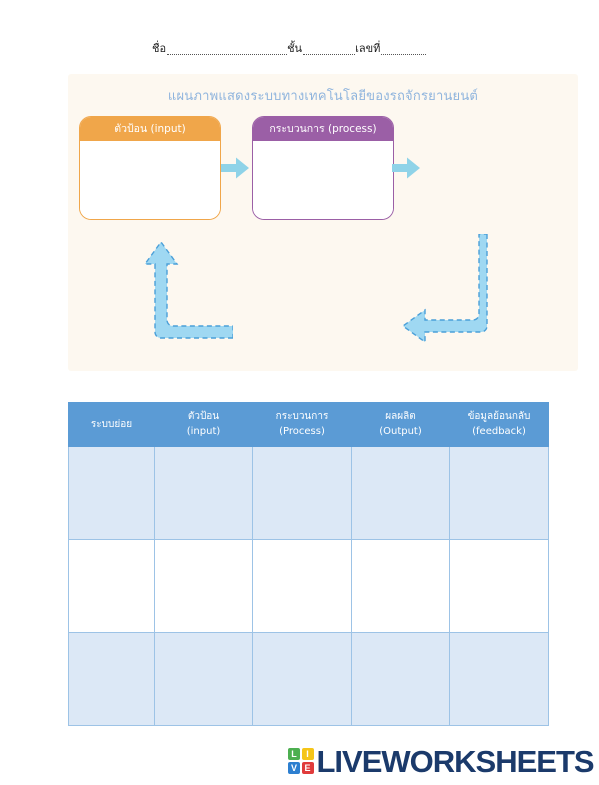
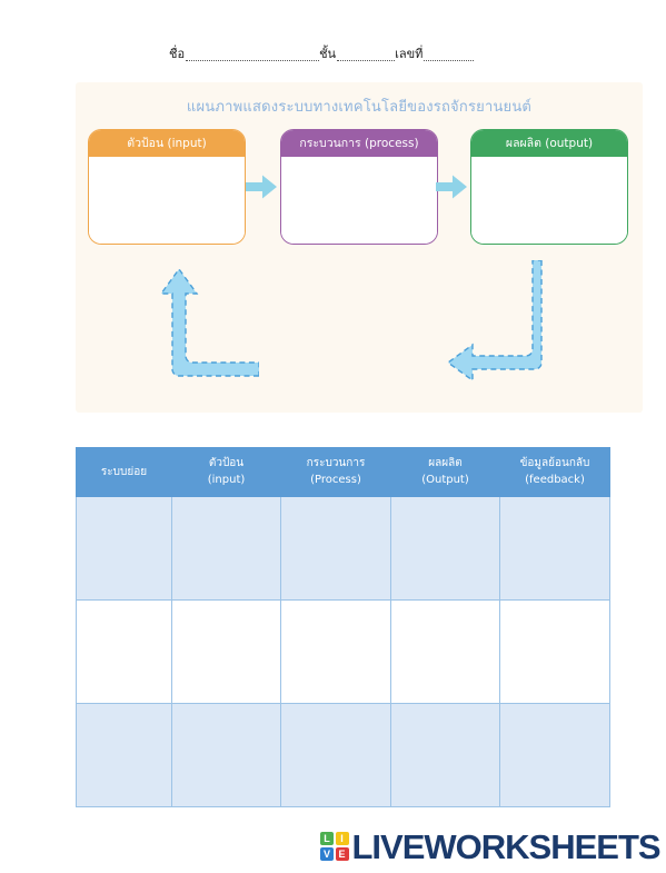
  ชื่อ
  ชั้น
  เลขที่
  แผนภาพแสดงระบบทางเทคโนโลยีของรถจักรยานยนต์
  ตัวป้อน (input)
  กระบวนการ (process)
+ ผลผลิต (output)
  ระบบย่อย	ตัวป้อน (input)	กระบวนการ (Process)	ผลผลิต (Output)	ข้อมูลย้อนกลับ (feedback)
  L
  I
  V
  E
  LIVEWORKSHEETS
